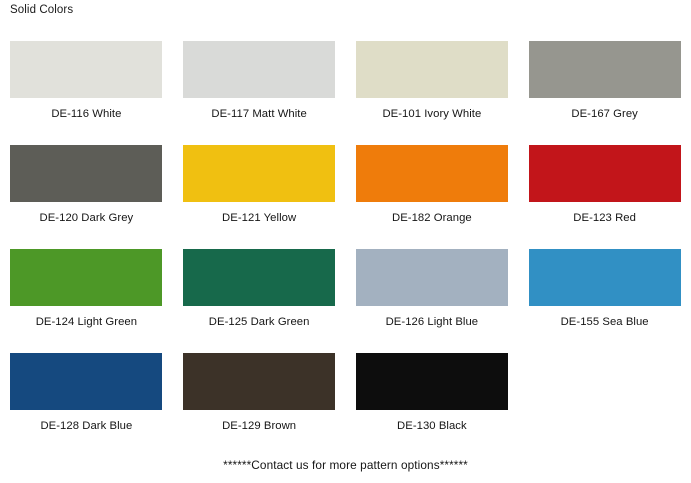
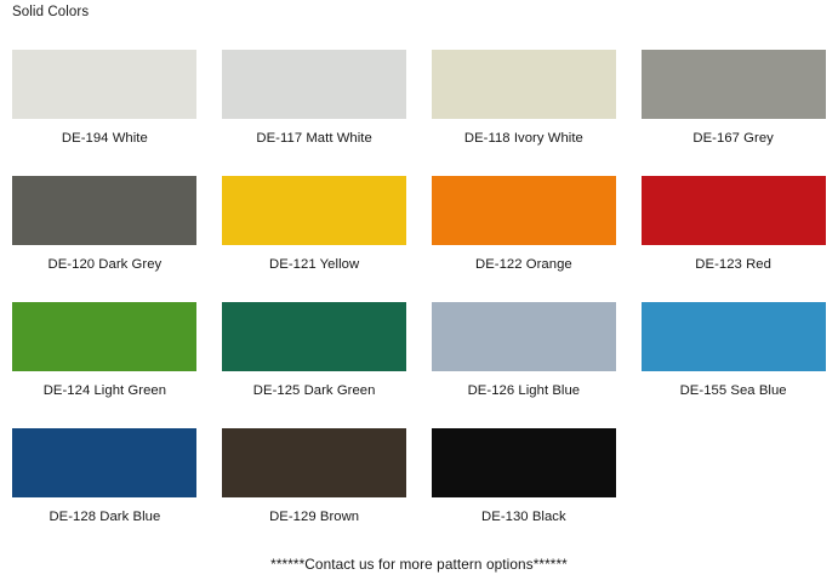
  Solid Colors
- DE-116 White
+ DE-194 White
  DE-117 Matt White
- DE-101 Ivory White
+ DE-118 Ivory White
  DE-167 Grey
  DE-120 Dark Grey
  DE-121 Yellow
- DE-182 Orange
+ DE-122 Orange
  DE-123 Red
  DE-124 Light Green
  DE-125 Dark Green
  DE-126 Light Blue
  DE-155 Sea Blue
  DE-128 Dark Blue
  DE-129 Brown
  DE-130 Black
  ******Contact us for more pattern options******
